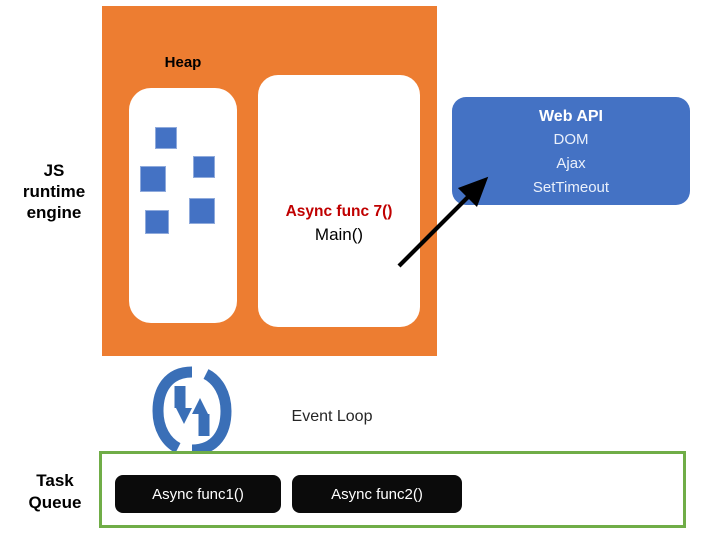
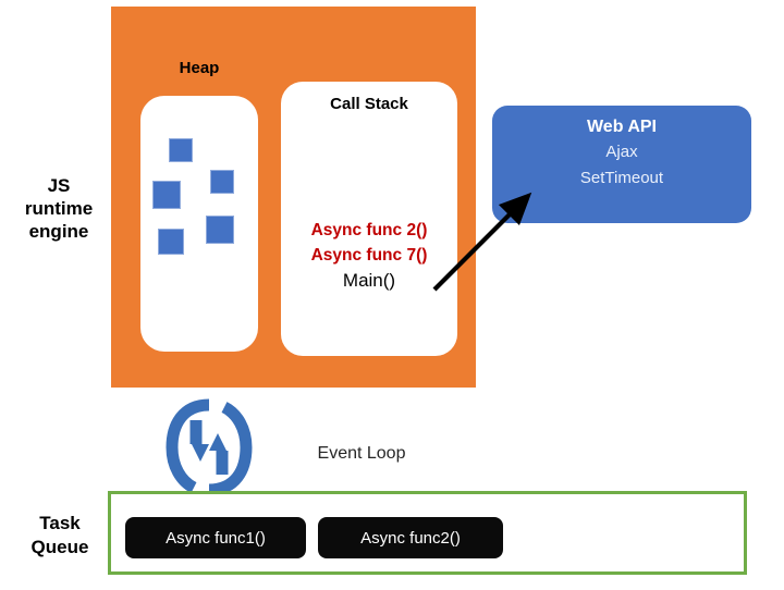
  JS
  runtime
  engine
  Heap
+ Call Stack
+ Async func 2()
  Async func 7()
  Main()
  Web API
- DOM
  Ajax
  SetTimeout
  Event Loop
  Task
  Queue
  Async func1()
  Async func2()
